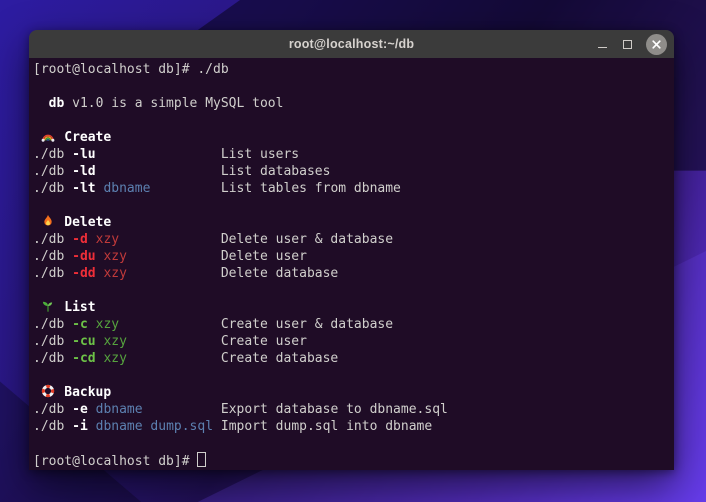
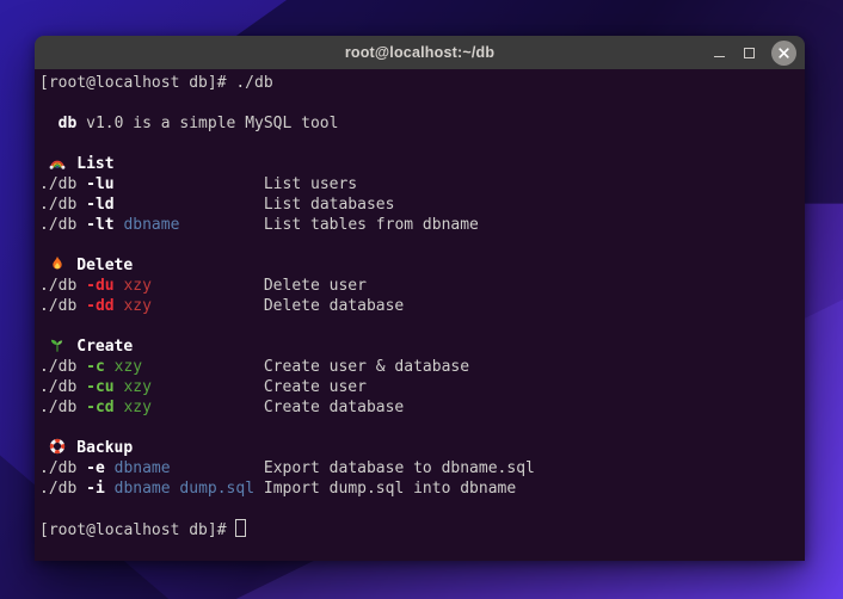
  root@localhost:~/db
  [root@localhost db]# ./db
  db v1.0 is a simple MySQL tool
- Create
+ List
  ./db -lu List users
  ./db -ld List databases
  ./db -lt dbname List tables from dbname
  Delete
- ./db -d xzy Delete user & database
  ./db -du xzy Delete user
  ./db -dd xzy Delete database
- List
+ Create
  ./db -c xzy Create user & database
  ./db -cu xzy Create user
  ./db -cd xzy Create database
  Backup
  ./db -e dbname Export database to dbname.sql
  ./db -i dbname dump.sql Import dump.sql into dbname
  [root@localhost db]#
